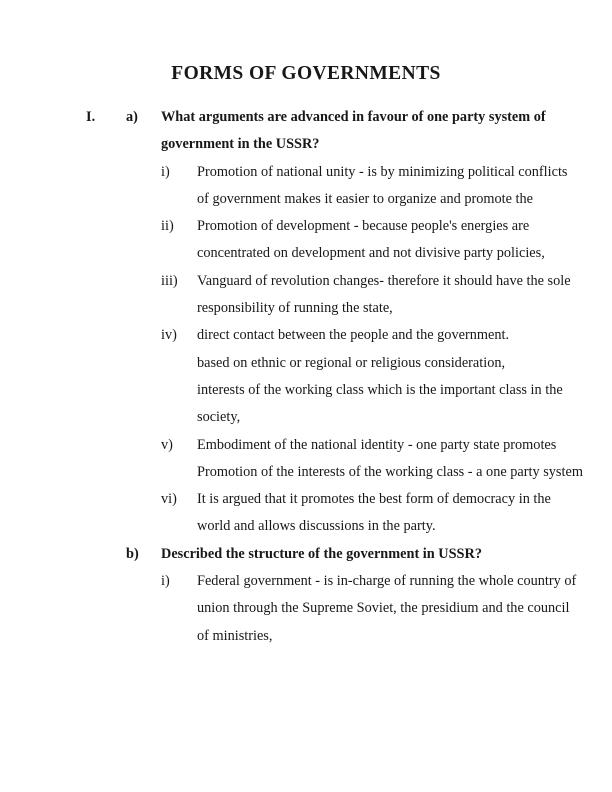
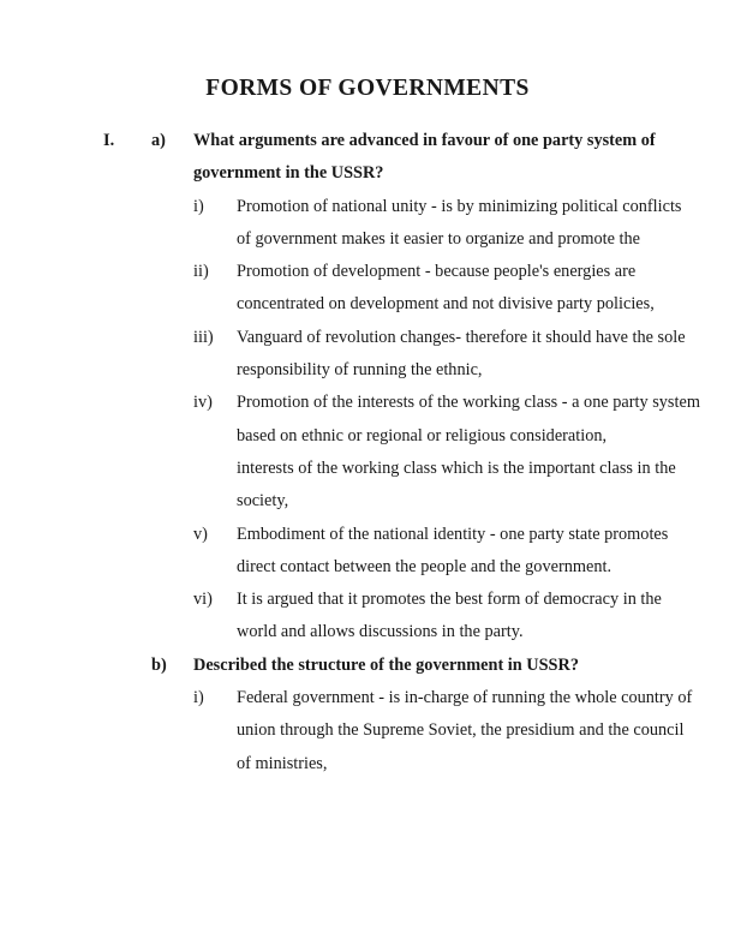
  FORMS OF GOVERNMENTS
  I.
  a)
  What arguments are advanced in favour of one party system of
  government in the USSR?
  i)
  Promotion of national unity - is by minimizing political conflicts
  of government makes it easier to organize and promote the
  ii)
  Promotion of development - because people's energies are
  concentrated on development and not divisive party policies,
  iii)
  Vanguard of revolution changes- therefore it should have the sole
- responsibility of running the state,
+ responsibility of running the ethnic,
  iv)
- direct contact between the people and the government.
+ Promotion of the interests of the working class - a one party system
  based on ethnic or regional or religious consideration,
  interests of the working class which is the important class in the
  society,
  v)
  Embodiment of the national identity - one party state promotes
- Promotion of the interests of the working class - a one party system
+ direct contact between the people and the government.
  vi)
  It is argued that it promotes the best form of democracy in the
  world and allows discussions in the party.
  b)
  Described the structure of the government in USSR?
  i)
  Federal government - is in-charge of running the whole country of
  union through the Supreme Soviet, the presidium and the council
  of ministries,
